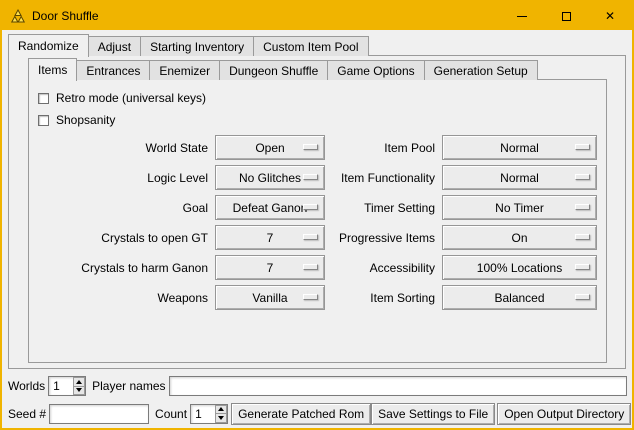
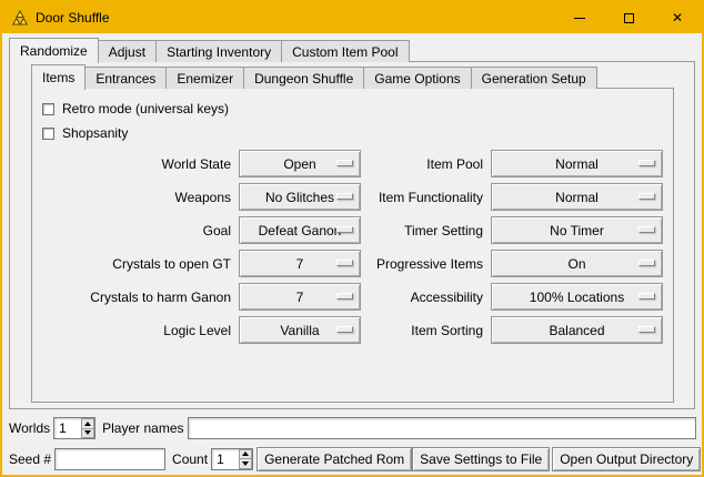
  Door Shuffle
  ✕
  Randomize
  Adjust
  Starting Inventory
  Custom Item Pool
  Items
  Entrances
  Enemizer
  Dungeon Shuffle
  Game Options
  Generation Setup
  Retro mode (universal keys)
  Shopsanity
  World State
  Open
  Item Pool
  Normal
- Logic Level
+ Weapons
  No Glitches
  Item Functionality
  Normal
  Goal
  Defeat Gano
  Timer Setting
  No Timer
  Crystals to open GT
  7
  Progressive Items
  On
  Crystals to harm Ganon
  7
  Accessibility
  100% Locations
- Weapons
+ Logic Level
  Vanilla
  Item Sorting
  Balanced
  Worlds
  1
  Player names
  Seed #
  Count
  1
  Generate Patched Rom
  Save Settings to File
  Open Output Directory
